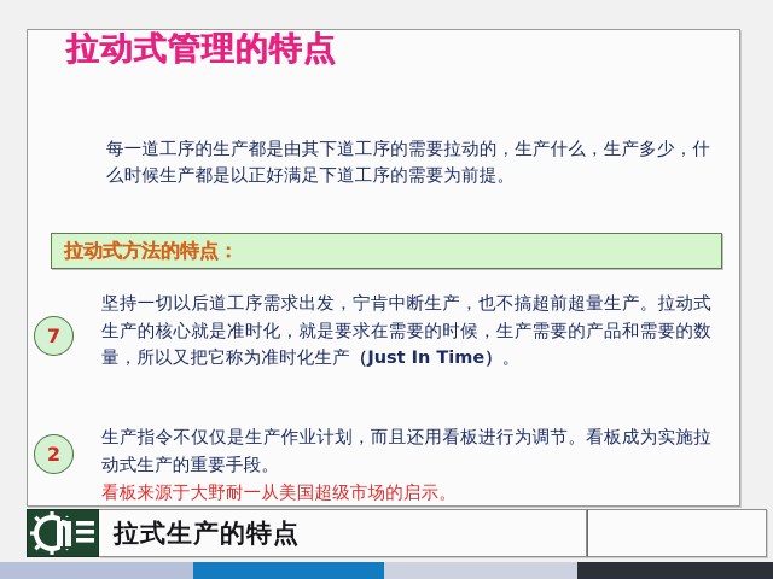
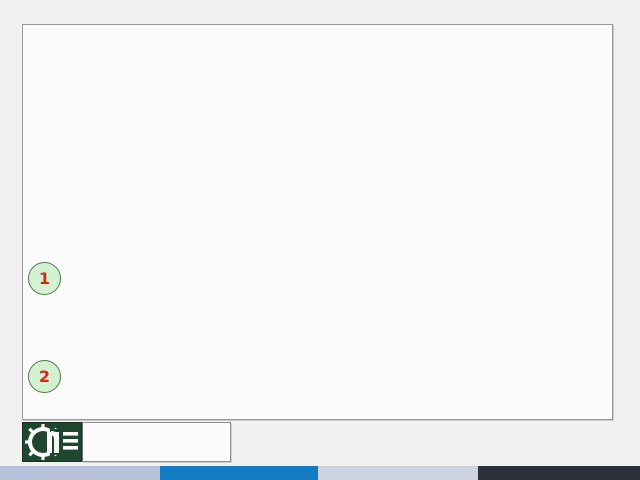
- 拉动式管理的特点
- 每一道工序的生产都是由其下道工序的需要拉动的，生产什么，生产多少，什么时候生产都是以正好满足下道工序的需要为前提。
- 拉动式方法的特点：
- 7
+ 1
- 坚持一切以后道工序需求出发，宁肯中断生产，也不搞超前超量生产。拉动式生产的核心就是准时化，就是要求在需要的时候，生产需要的产品和需要的数量，所以又把它称为准时化生产（Just In Time）。
  2
- 生产指令不仅仅是生产作业计划，而且还用看板进行为调节。看板成为实施拉动式生产的重要手段。
- 看板来源于大野耐一从美国超级市场的启示。
- 拉式生产的特点
